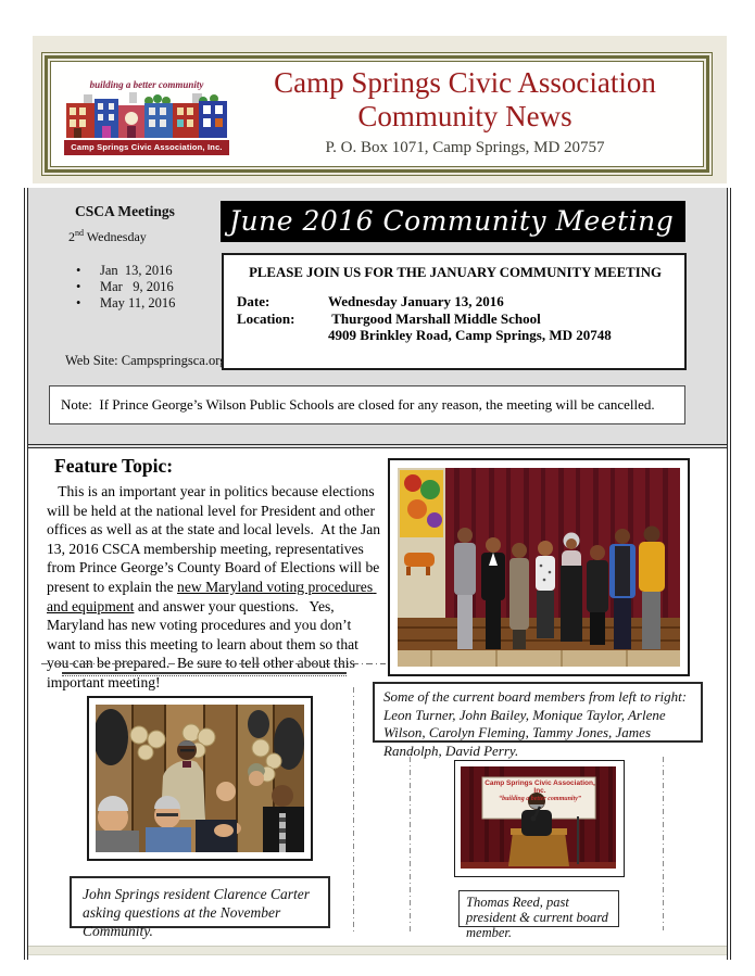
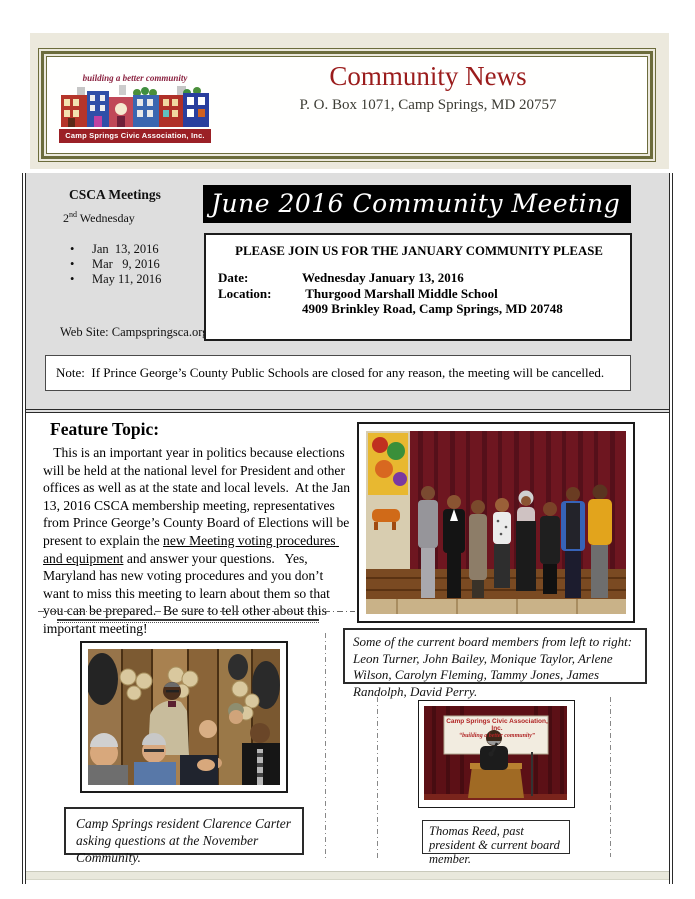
  building a better community
  Camp Springs Civic Association, Inc.
- Camp Springs Civic Association
  Community News
  P. O. Box 1071, Camp Springs, MD 20757
  CSCA Meetings
  2nd Wednesday
  • Jan 13, 2016
  • Mar 9, 2016
  • May 11, 2016
  Web Site: Campspringsca.or
  June 2016 Community Meeting
- PLEASE JOIN US FOR THE JANUARY COMMUNITY MEETING
+ PLEASE JOIN US FOR THE JANUARY COMMUNITY PLEASE
  Date:
  Wednesday January 13, 2016
  Location:
  Thurgood Marshall Middle School
  4909 Brinkley Road, Camp Springs, MD 20748
- Note: If Prince George’s Wilson Public Schools are closed for any reason, the meeting will be cancelled.
+ Note: If Prince George’s County Public Schools are closed for any reason, the meeting will be cancelled.
  Feature Topic:
- This is an important year in politics because elections will be held at the national level for President and other offices as well as at the state and local levels. At the Jan 13, 2016 CSCA membership meeting, representatives from Prince George’s County Board of Elections will be present to explain the new Maryland voting procedures and equipment and answer your questions. Yes, Maryland has new voting procedures and you don’t want to miss this meeting to learn about them so that important meeting!
+ This is an important year in politics because elections will be held at the national level for President and other offices as well as at the state and local levels. At the Jan 13, 2016 CSCA membership meeting, representatives from Prince George’s County Board of Elections will be present to explain the new Meeting voting procedures and equipment and answer your questions. Yes, Maryland has new voting procedures and you don’t want to miss this meeting to learn about them so that important meeting!
  Some of the current board members from left to right: Leon Turner, John Bailey, Monique Taylor, Arlene Wilson, Carolyn Fleming, Tammy Jones, James Randolph, David Perry.
- John Springs resident Clarence Carter asking questions at the November Community.
+ Camp Springs resident Clarence Carter asking questions at the November Community.
  Thomas Reed, past president & current board member.
